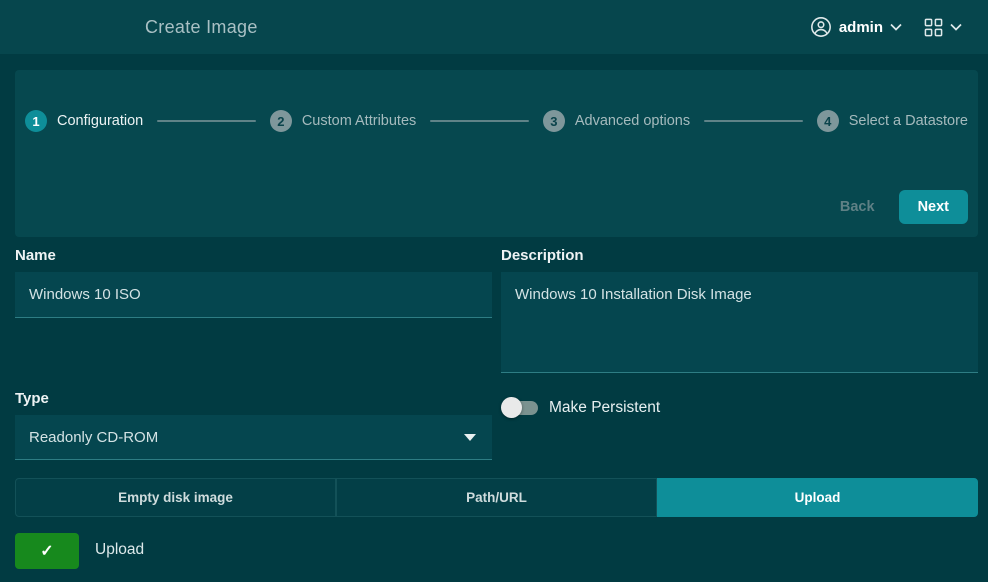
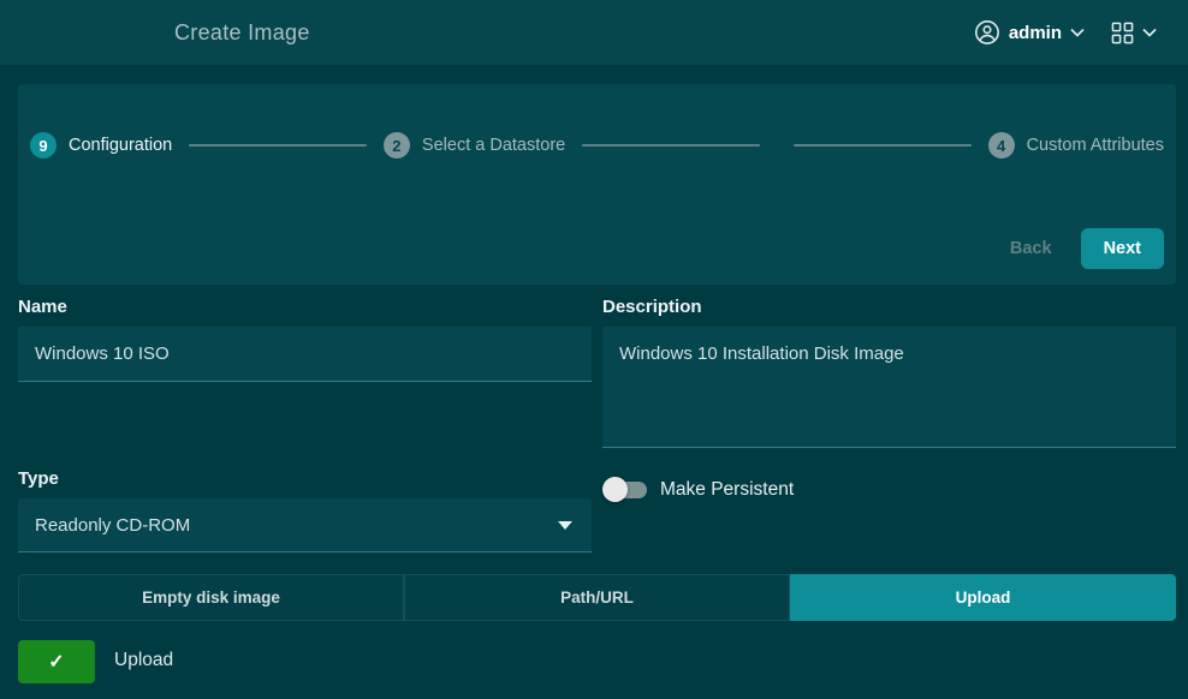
  Create Image
  admin
- 1
+ 9
  Configuration
  2
- Custom Attributes
+ Select a Datastore
- 3
- Advanced options
  4
- Select a Datastore
+ Custom Attributes
  Back
  Next
  Name
  Windows 10 ISO
  Description
  Windows 10 Installation Disk Image
  Type
  Readonly CD-ROM
  Make Persistent
  Empty disk image
  Path/URL
  Upload
  ✓
  Upload
